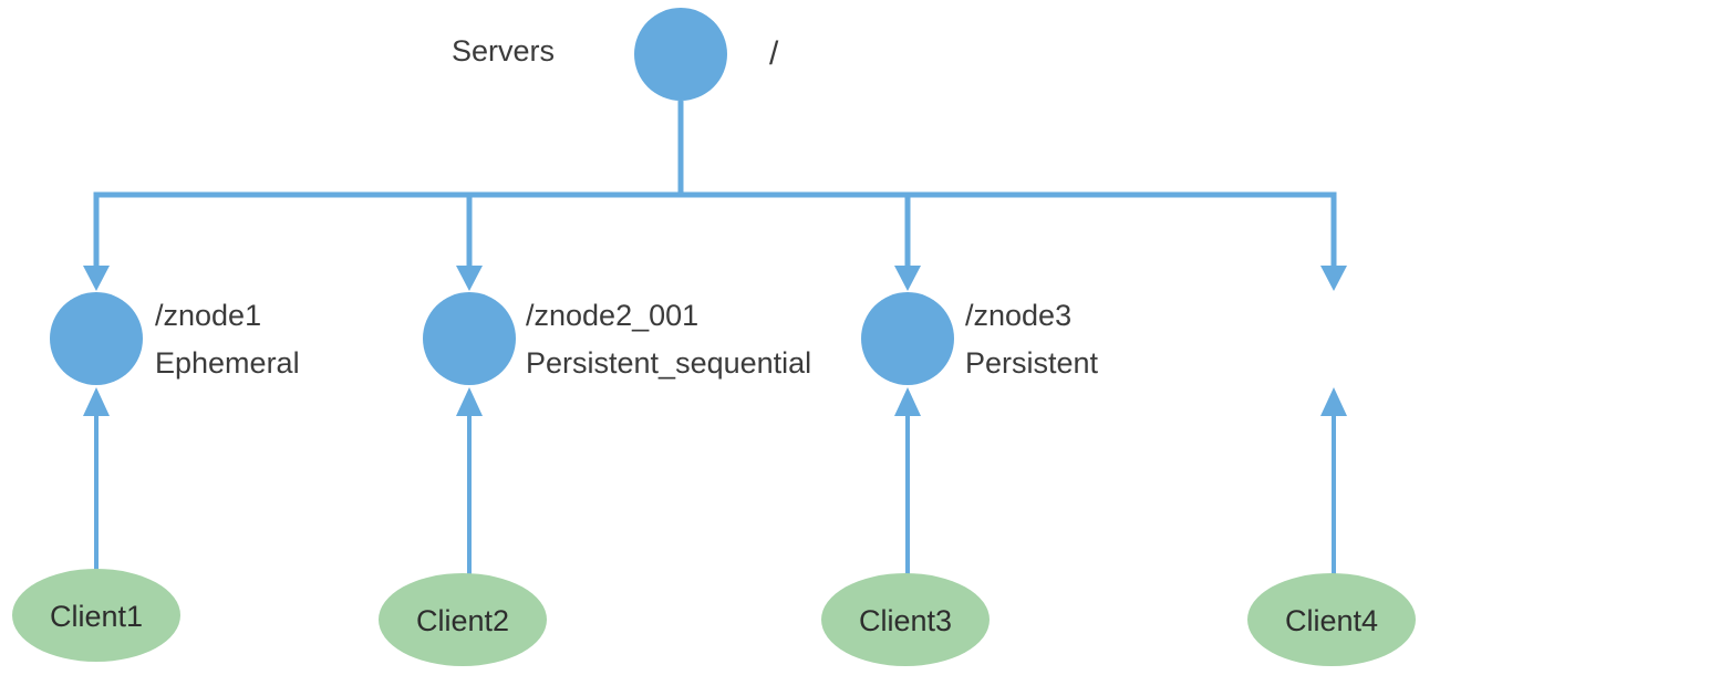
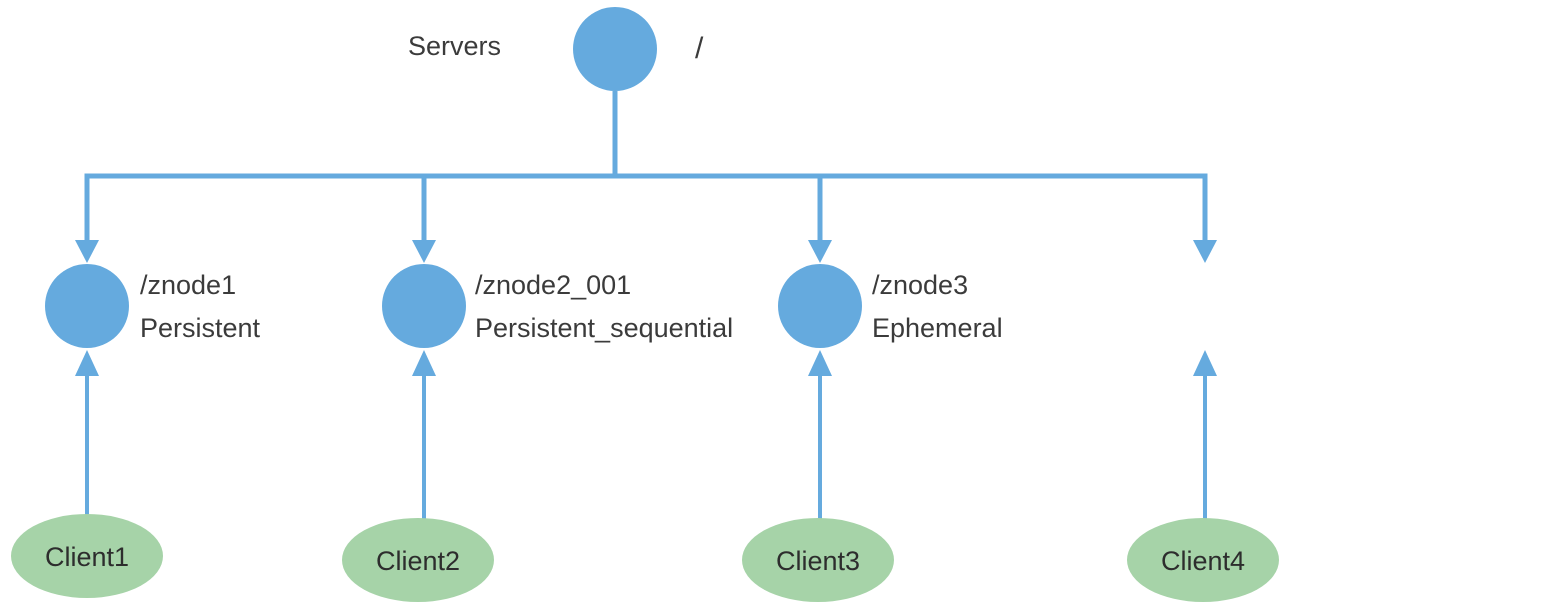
  Servers
  /
  /znode1
- Ephemeral
+ Persistent
  /znode2_001
  Persistent_sequential
  /znode3
- Persistent
+ Ephemeral
  Client1
  Client2
  Client3
  Client4
